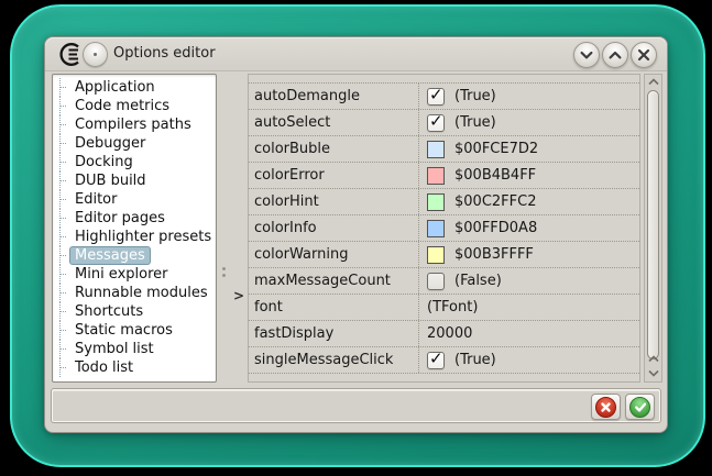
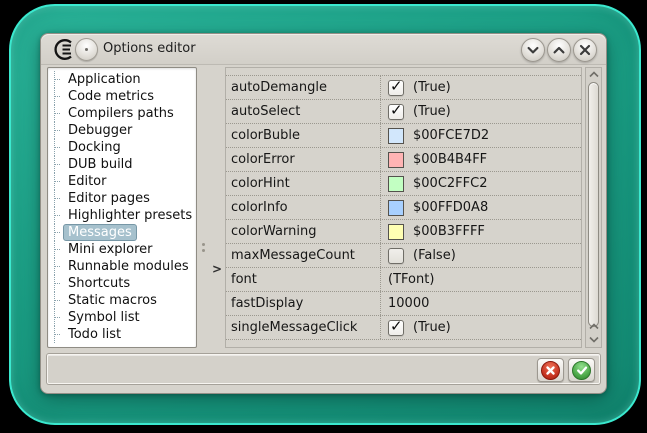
  Options editor
  Application
  Code metrics
  Compilers paths
  Debugger
  Docking
  DUB build
  Editor
  Editor pages
  Highlighter presets
  Messages
  Mini explorer
  Runnable modules
  Shortcuts
  Static macros
  Symbol list
  Todo list
  >
  autoDemangle
  (True)
  autoSelect
  (True)
  colorBuble
  $00FCE7D2
  colorError
  $00B4B4FF
  colorHint
  $00C2FFC2
  colorInfo
  $00FFD0A8
  colorWarning
  $00B3FFFF
  maxMessageCount
  (False)
  font
  (TFont)
  fastDisplay
- 20000
+ 10000
  singleMessageClick
  (True)
